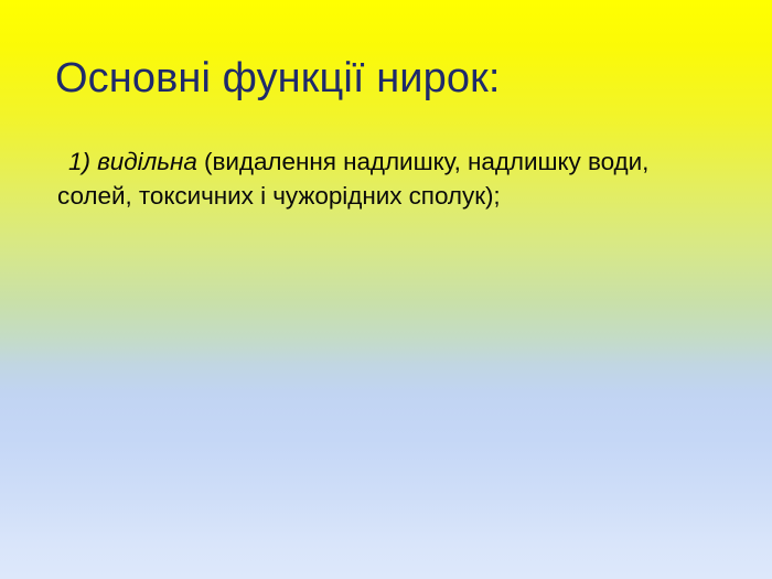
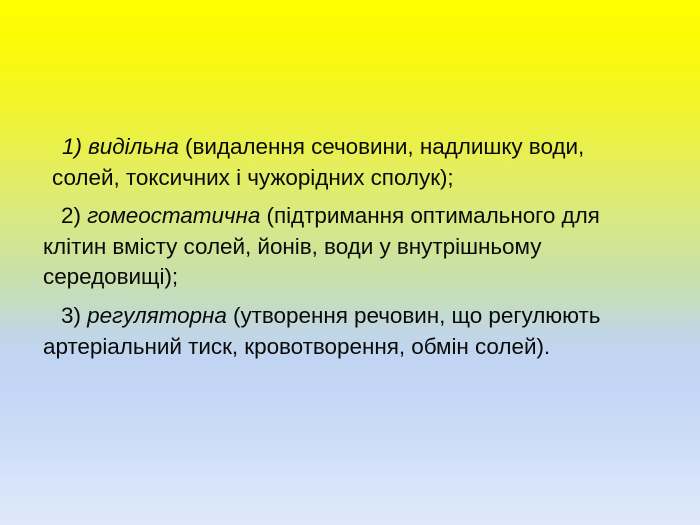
- Основні функції нирок:
- 1) видільна (видалення надлишку, надлишку води, солей, токсичних і чужорідних сполук);
+ 1) видільна (видалення сечовини, надлишку води, солей, токсичних і чужорідних сполук);
+ 2) гомеостатична (підтримання оптимального для клітин вмісту солей, йонів, води у внутрішньому середовищі);
+ 3) регуляторна (утворення речовин, що регулюють артеріальний тиск, кровотворення, обмін солей).
